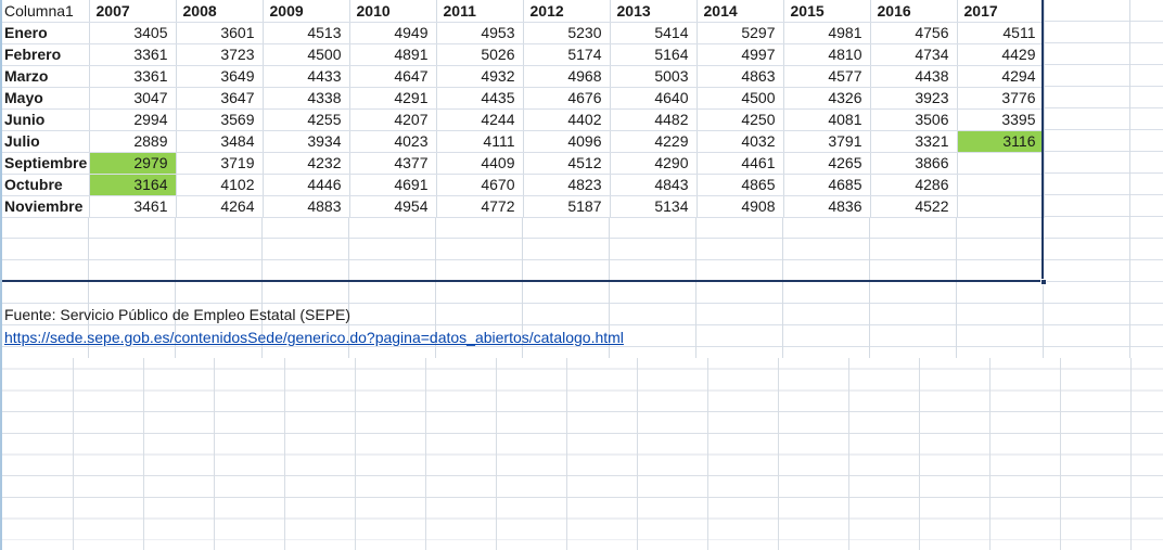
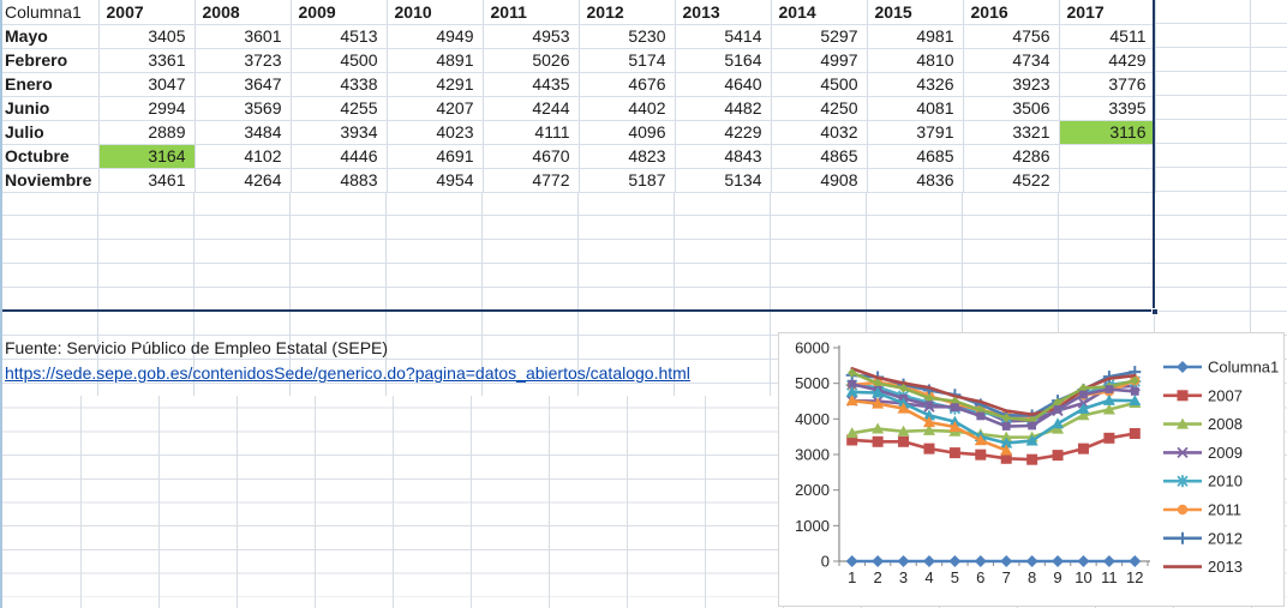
  Columna1	2007	2008	2009	2010	2011	2012	2013	2014	2015	2016	2017
- Enero	3405	3601	4513	4949	4953	5230	5414	5297	4981	4756	4511
+ Mayo	3405	3601	4513	4949	4953	5230	5414	5297	4981	4756	4511
  Febrero	3361	3723	4500	4891	5026	5174	5164	4997	4810	4734	4429
- Marzo	3361	3649	4433	4647	4932	4968	5003	4863	4577	4438	4294
- Mayo	3047	3647	4338	4291	4435	4676	4640	4500	4326	3923	3776
+ Enero	3047	3647	4338	4291	4435	4676	4640	4500	4326	3923	3776
  Junio	2994	3569	4255	4207	4244	4402	4482	4250	4081	3506	3395
  Julio	2889	3484	3934	4023	4111	4096	4229	4032	3791	3321	3116
- Septiembre	2979	3719	4232	4377	4409	4512	4290	4461	4265	3866
  Octubre	3164	4102	4446	4691	4670	4823	4843	4865	4685	4286
  Noviembre	3461	4264	4883	4954	4772	5187	5134	4908	4836	4522
  Fuente: Servicio Público de Empleo Estatal (SEPE)
  https://sede.sepe.gob.es/contenidosSede/generico.do?pagina=datos_abiertos/catalogo.html
+ 0
+ 1000
+ 2000
+ 3000
+ 4000
+ 5000
+ 6000
+ 1
+ 2
+ 3
+ 4
+ 5
+ 6
+ 7
+ 8
+ 9
+ 10
+ 11
+ 12
+ Columna1
+ 2007
+ 2008
+ 2009
+ 2010
+ 2011
+ 2012
+ 2013
